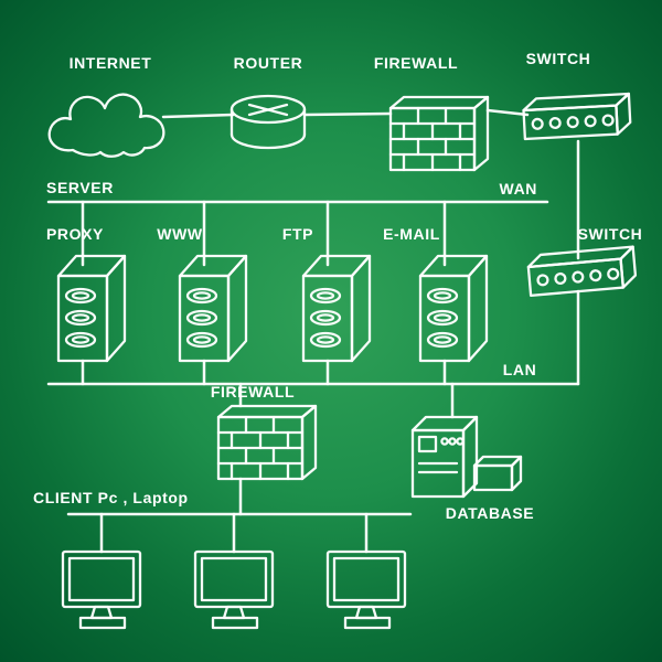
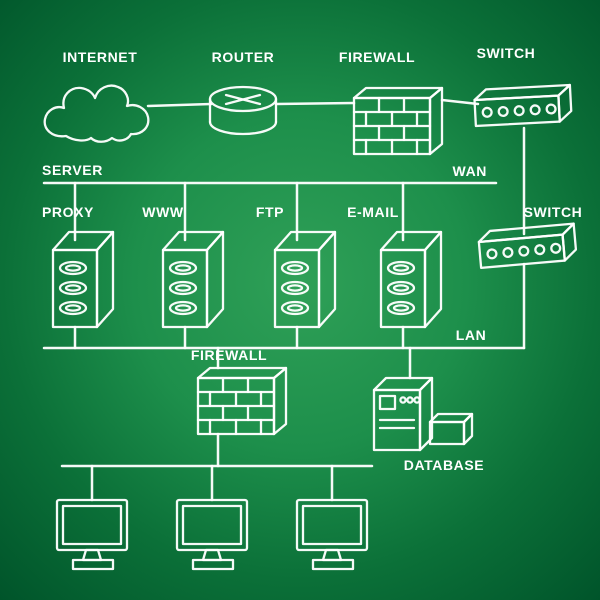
  INTERNET
  ROUTER
  FIREWALL
  SWITCH
  SERVER
  WAN
  PROXY
  WWW
  FTP
  E-MAIL
  SWITCH
  LAN
  FIREWALL
  DATABASE
- CLIENT Pc , Laptop
